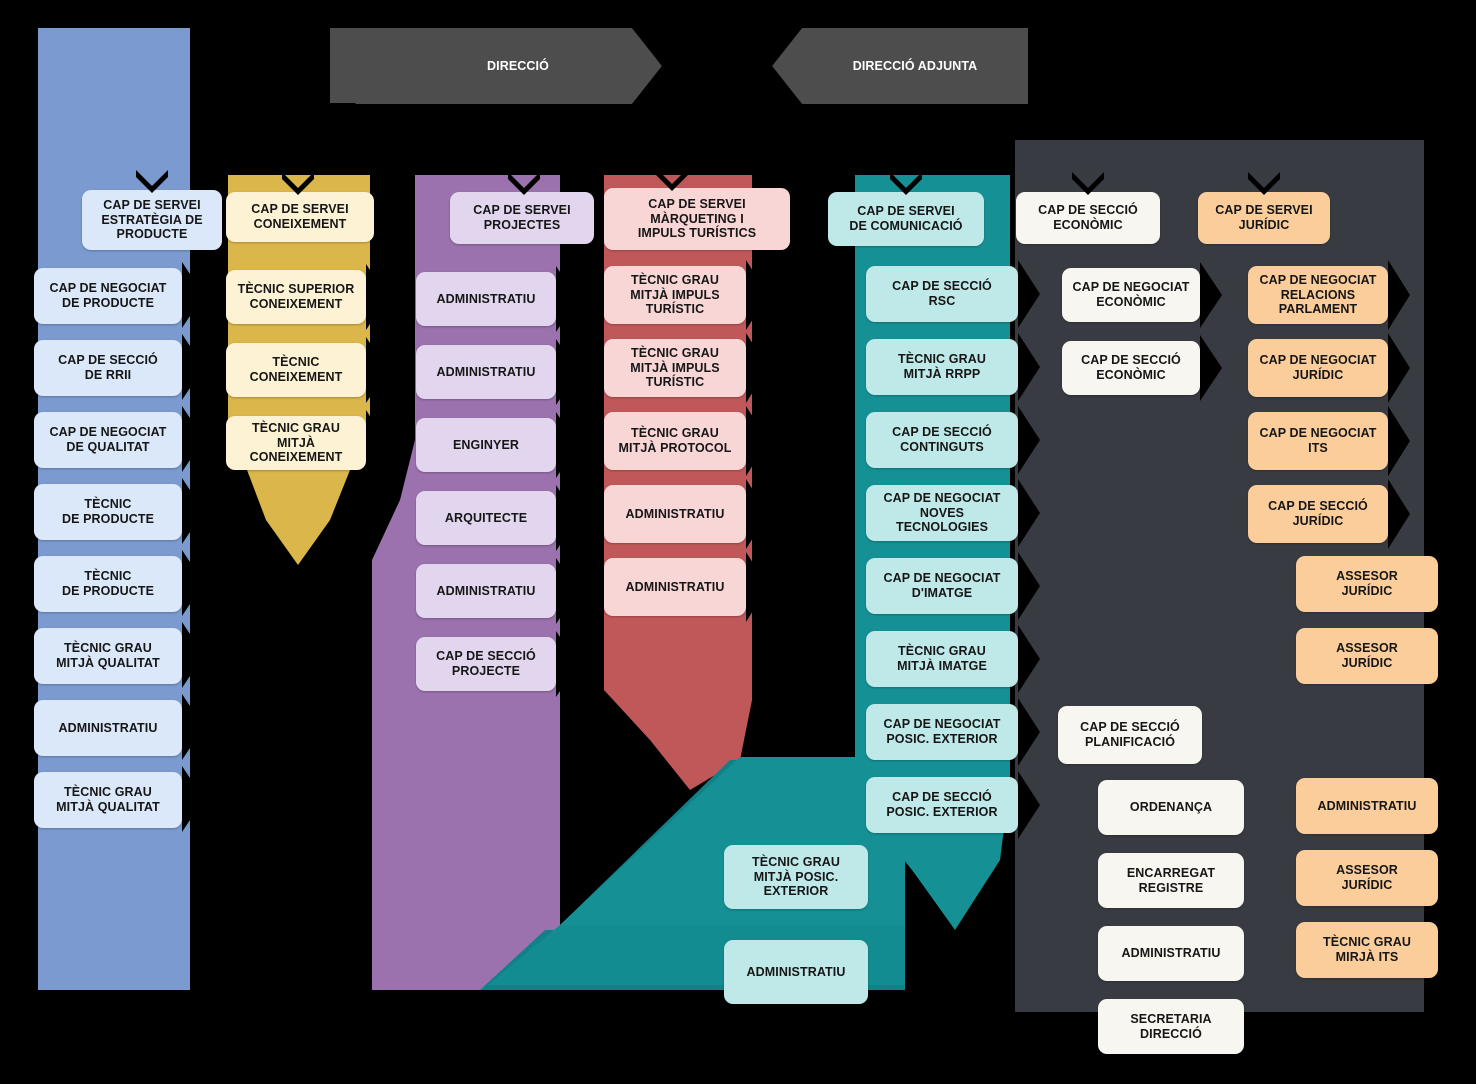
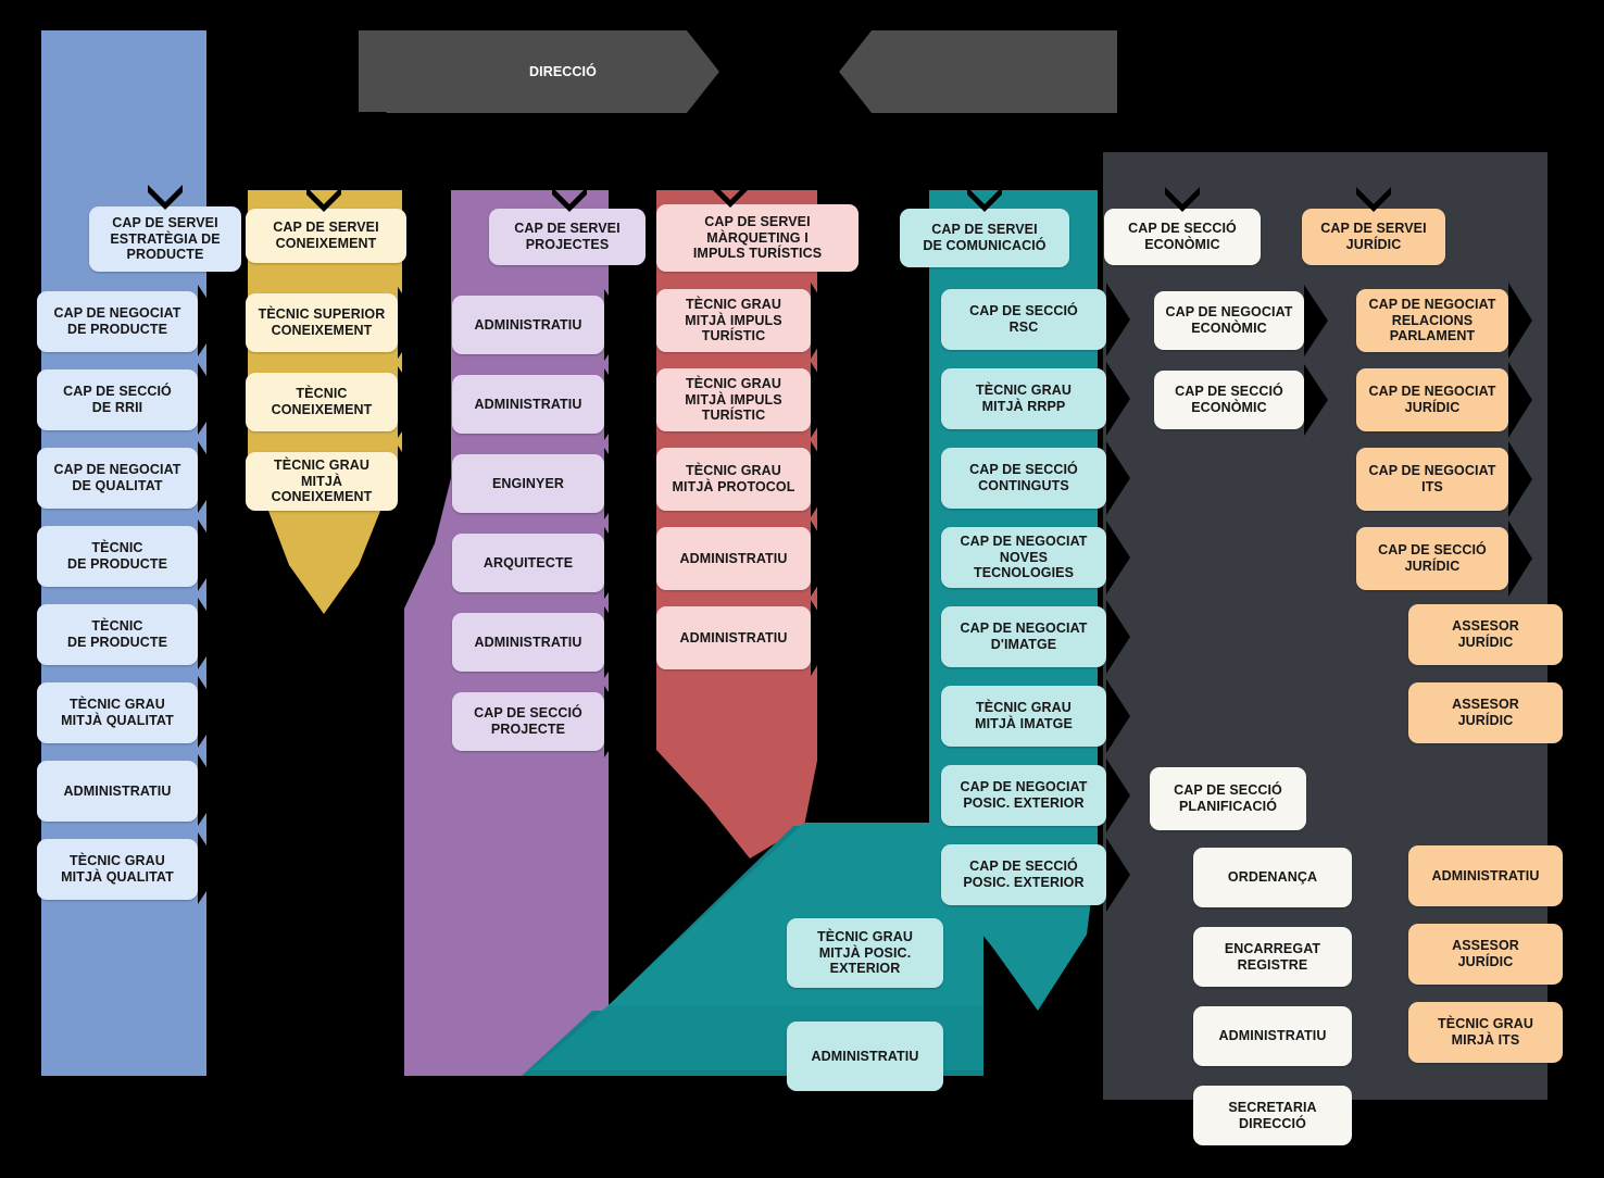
  DIRECCIÓ
- DIRECCIÓ ADJUNTA
  CAP DE SERVEI
  ESTRATÈGIA DE
  PRODUCTE
  CAP DE NEGOCIAT
  DE PRODUCTE
  CAP DE SECCIÓ
  DE RRII
  CAP DE NEGOCIAT
  DE QUALITAT
  TÈCNIC
  DE PRODUCTE
  TÈCNIC
  DE PRODUCTE
  TÈCNIC GRAU
  MITJÀ QUALITAT
  ADMINISTRATIU
  TÈCNIC GRAU
  MITJÀ QUALITAT
  CAP DE SERVEI
  CONEIXEMENT
  TÈCNIC SUPERIOR
  CONEIXEMENT
  TÈCNIC
  CONEIXEMENT
  TÈCNIC GRAU
  MITJÀ
  CONEIXEMENT
  CAP DE SERVEI
  PROJECTES
  ADMINISTRATIU
  ADMINISTRATIU
  ENGINYER
  ARQUITECTE
  ADMINISTRATIU
  CAP DE SECCIÓ
  PROJECTE
  CAP DE SERVEI
  MÀRQUETING I
  IMPULS TURÍSTICS
  TÈCNIC GRAU
  MITJÀ IMPULS
  TURÍSTIC
  TÈCNIC GRAU
  MITJÀ IMPULS
  TURÍSTIC
  TÈCNIC GRAU
  MITJÀ PROTOCOL
  ADMINISTRATIU
  ADMINISTRATIU
  CAP DE SERVEI
  DE COMUNICACIÓ
  CAP DE SECCIÓ
  RSC
  TÈCNIC GRAU
  MITJÀ RRPP
  CAP DE SECCIÓ
  CONTINGUTS
  CAP DE NEGOCIAT
  NOVES
  TECNOLOGIES
  CAP DE NEGOCIAT
  D'IMATGE
  TÈCNIC GRAU
  MITJÀ IMATGE
  CAP DE NEGOCIAT
  POSIC. EXTERIOR
  CAP DE SECCIÓ
  POSIC. EXTERIOR
  TÈCNIC GRAU
  MITJÀ POSIC.
  EXTERIOR
  ADMINISTRATIU
  CAP DE SECCIÓ
  ECONÒMIC
  CAP DE NEGOCIAT
  ECONÒMIC
  CAP DE SECCIÓ
  ECONÒMIC
  CAP DE SERVEI
  JURÍDIC
  CAP DE NEGOCIAT
  RELACIONS
  PARLAMENT
  CAP DE NEGOCIAT
  JURÍDIC
  CAP DE NEGOCIAT
  ITS
  CAP DE SECCIÓ
  JURÍDIC
  CAP DE SECCIÓ
  PLANIFICACIÓ
  ORDENANÇA
  ENCARREGAT
  REGISTRE
  ADMINISTRATIU
  SECRETARIA
  DIRECCIÓ
  ASSESOR
  JURÍDIC
  ASSESOR
  JURÍDIC
  ADMINISTRATIU
  ASSESOR
  JURÍDIC
  TÈCNIC GRAU
  MIRJÀ ITS
